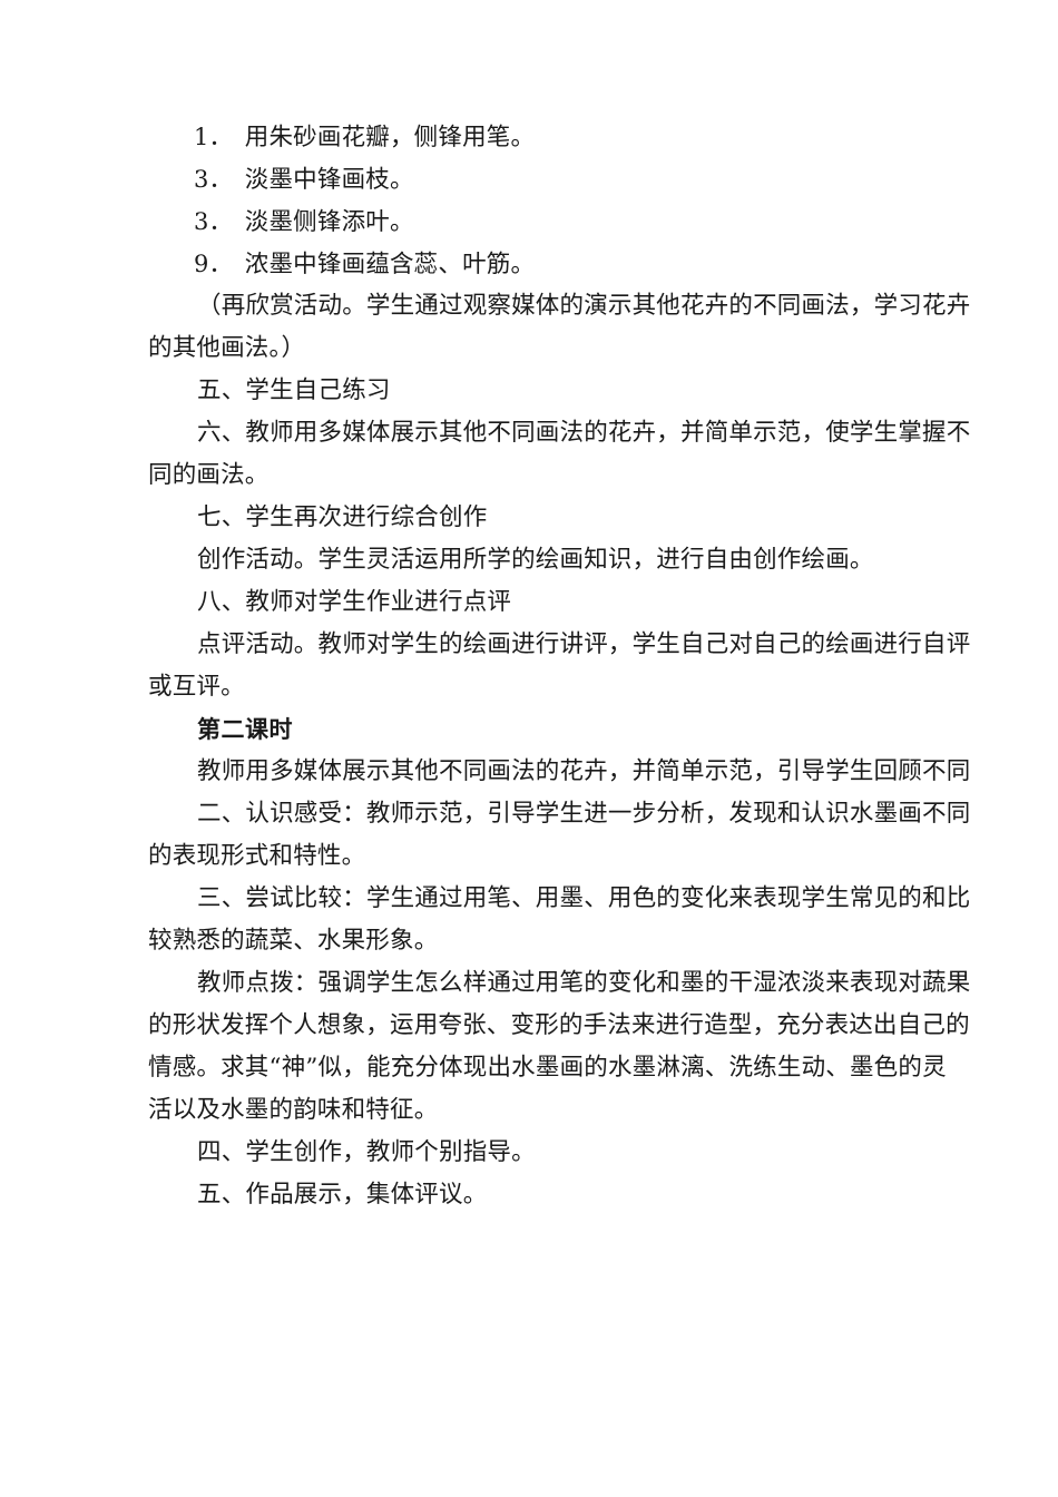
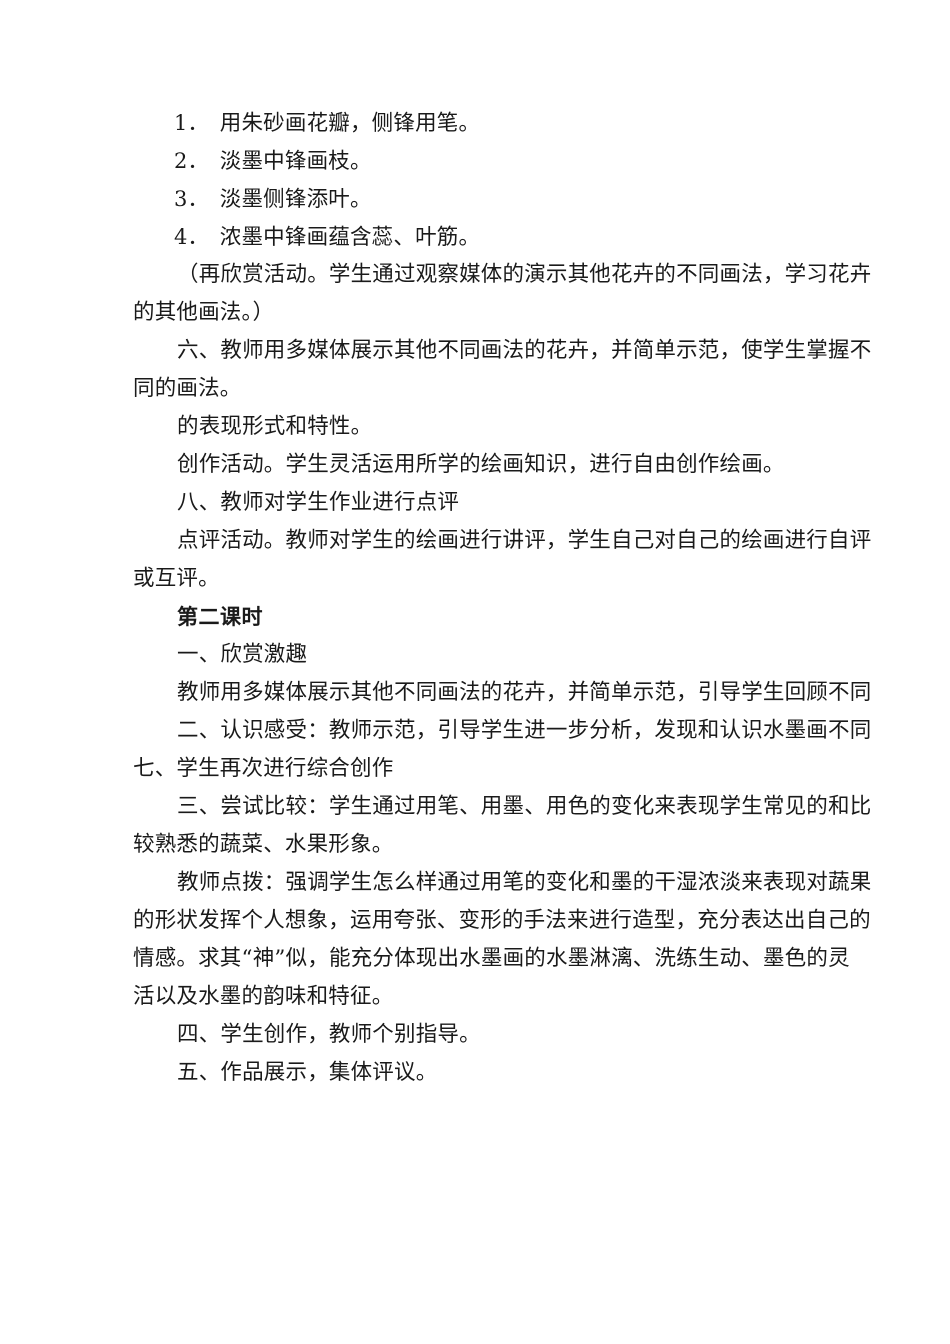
  1． 用朱砂画花瓣，侧锋用笔。
- 3． 淡墨中锋画枝。
+ 2． 淡墨中锋画枝。
  3． 淡墨侧锋添叶。
- 9． 浓墨中锋画蕴含蕊、叶筋。
+ 4． 浓墨中锋画蕴含蕊、叶筋。
  （再欣赏活动。学生通过观察媒体的演示其他花卉的不同画法，学习花卉
  的其他画法。）
- 五、学生自己练习
  六、教师用多媒体展示其他不同画法的花卉，并简单示范，使学生掌握不
  同的画法。
- 七、学生再次进行综合创作
+ 的表现形式和特性。
  创作活动。学生灵活运用所学的绘画知识，进行自由创作绘画。
  八、教师对学生作业进行点评
  点评活动。教师对学生的绘画进行讲评，学生自己对自己的绘画进行自评
  或互评。
  第二课时
+ 一、欣赏激趣
  教师用多媒体展示其他不同画法的花卉，并简单示范，引导学生回顾不同
  二、认识感受：教师示范，引导学生进一步分析，发现和认识水墨画不同
- 的表现形式和特性。
+ 七、学生再次进行综合创作
  三、尝试比较：学生通过用笔、用墨、用色的变化来表现学生常见的和比
  较熟悉的蔬菜、水果形象。
  教师点拨：强调学生怎么样通过用笔的变化和墨的干湿浓淡来表现对蔬果
  的形状发挥个人想象，运用夸张、变形的手法来进行造型，充分表达出自己的
  情感。求其“神”似，能充分体现出水墨画的水墨淋漓、洗练生动、墨色的灵
  活以及水墨的韵味和特征。
  四、学生创作，教师个别指导。
  五、作品展示，集体评议。
